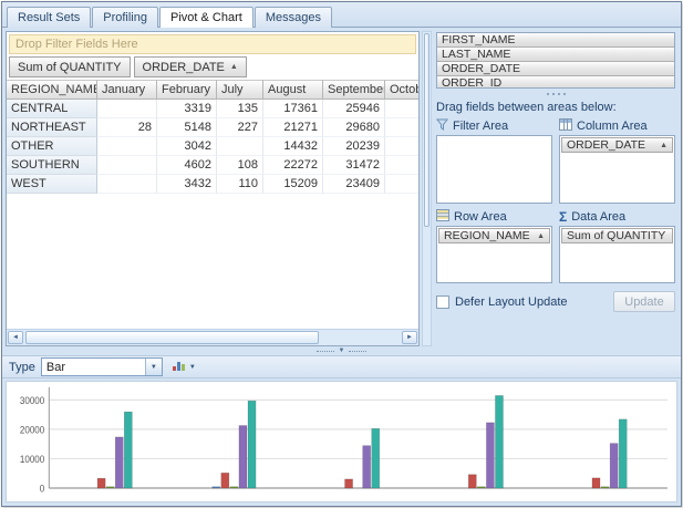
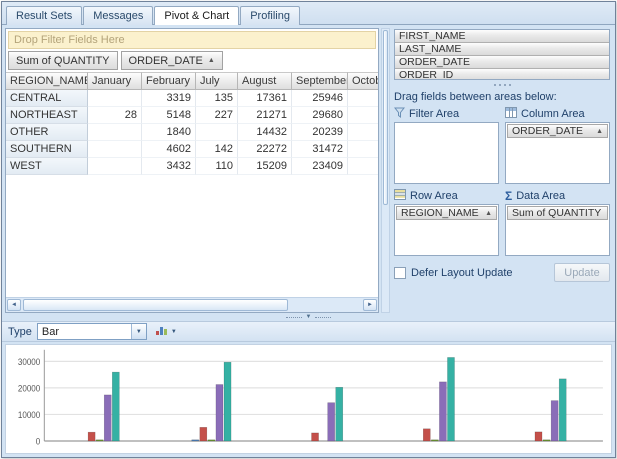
  Result Sets
- Profiling
+ Messages
  Pivot & Chart
- Messages
+ Profiling
  Drop Filter Fields Here
  Sum of QUANTITY
  ORDER_DATE
  REGION_NAM
  January
  February
  July
  August
  Septembe
  CENTRAL
  3319
  135
  17361
  25946
  NORTHEAST
  28
  5148
  227
  21271
  29680
  OTHER
- 3042
+ 1840
  14432
  20239
  SOUTHERN
  4602
- 108
+ 142
  22272
  31472
  WEST
  3432
  110
  15209
  23409
  FIRST_NAME
  LAST_NAME
  ORDER_DATE
  ORDER_ID
  Drag fields between areas below:
  Filter Area
  Column Area
  ORDER_DATE
  Row Area
  Σ
  Data Area
  REGION_NAME
  Sum of QUANTITY
  Defer Layout Update
  Update
  Type
  Bar
  0
  10000
  20000
  30000
